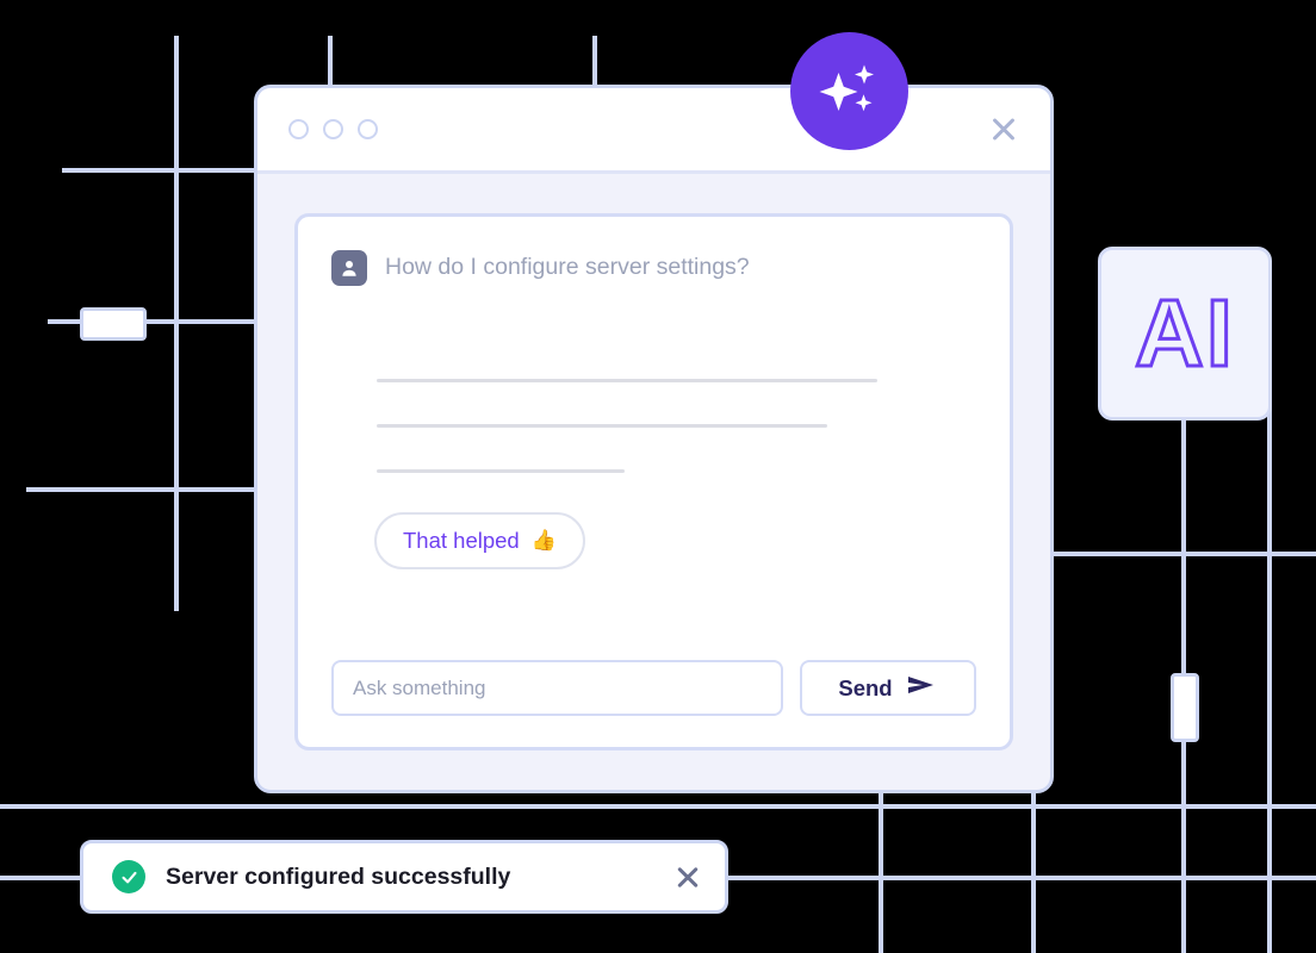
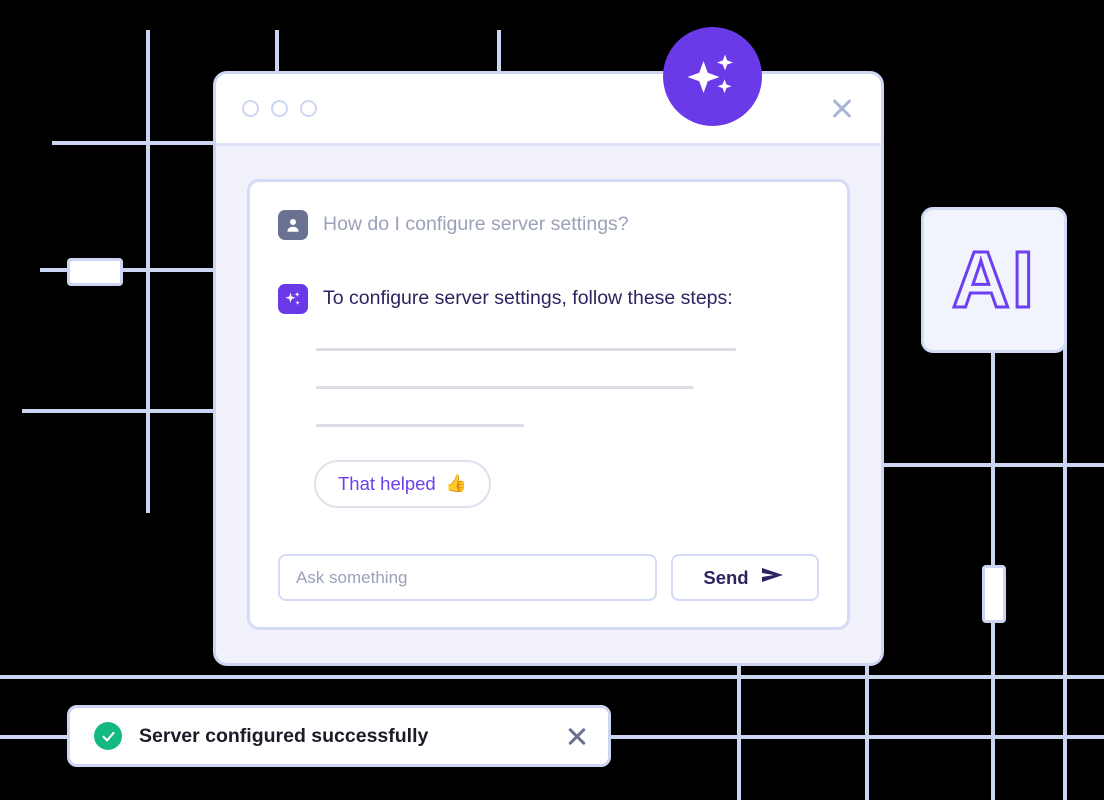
  AI
  How do I configure server settings?
+ To configure server settings, follow these steps:
  That helped
  👍
  Ask something
  Send
  Server configured successfully
